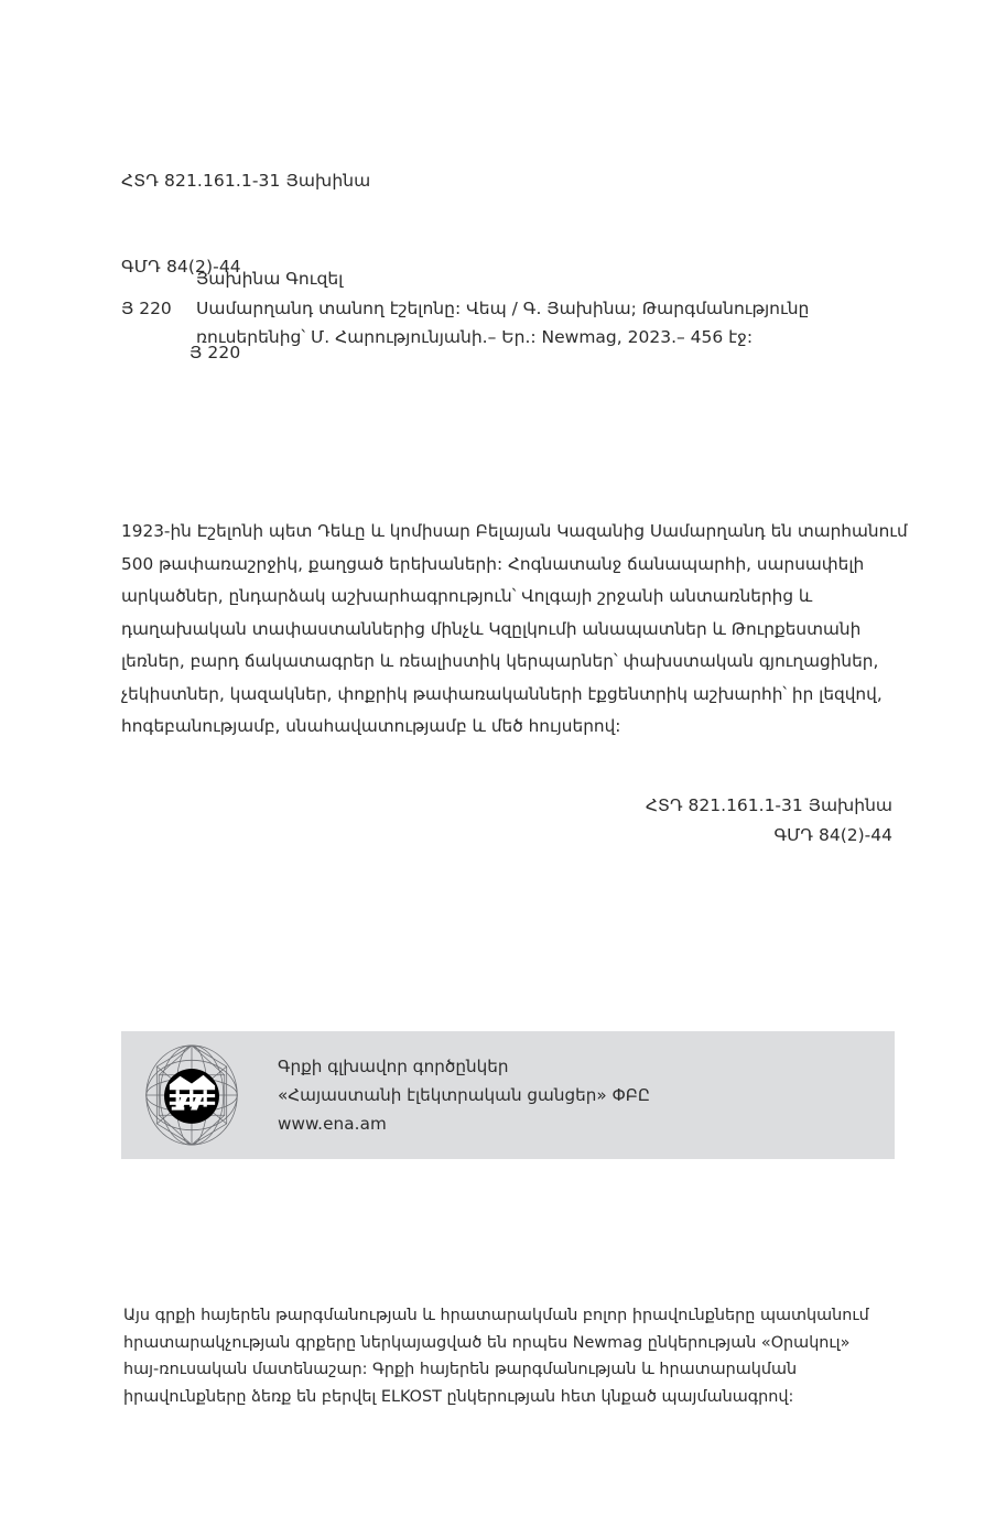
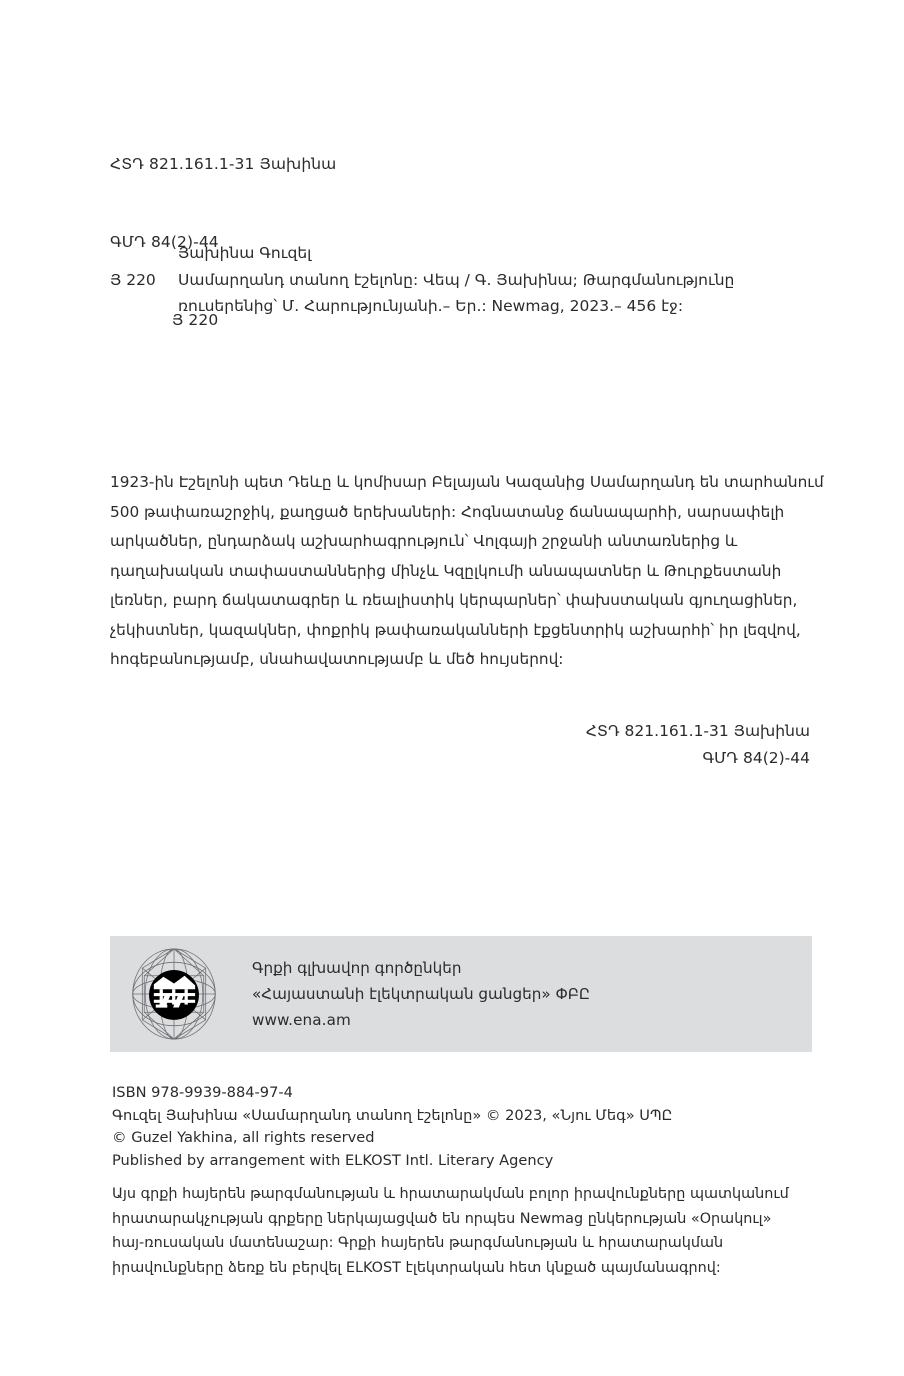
  ՀՏԴ 821.161.1-31 Յախինա
  ԳՄԴ 84(2)-44
  Յ 220
  Յախինա Գուզել
  Յ 220
  Սամարղանդ տանող էշելոնը: Վեպ / Գ. Յախինա; Թարգմանությունը
  ռուսերենից՝ Մ. Հարությունյանի.– Եր.: Newmag, 2023.– 456 էջ:
  1923-ին Էշելոնի պետ Դեևը և կոմիսար Բելայան Կազանից Սամարղանդ են տարհանում
  500 թափառաշրջիկ, քաղցած երեխաների: Հոգնատանջ ճանապարհի, սարսափելի
  արկածներ, ընդարձակ աշխարհագրություն՝ Վոլգայի շրջանի անտառներից և
  դաղախական տափաստաններից մինչև Կզըլկումի անապատներ և Թուրքեստանի
  լեռներ, բարդ ճակատագրեր և ռեալիստիկ կերպարներ՝ փախստական գյուղացիներ,
  չեկիստներ, կազակներ, փոքրիկ թափառականների էքցենտրիկ աշխարհի՝ իր լեզվով,
  հոգեբանությամբ, սնահավատությամբ և մեծ հույսերով:
  ՀՏԴ 821.161.1-31 Յախինա
  ԳՄԴ 84(2)-44
  Գրքի գլխավոր գործընկեր
  «Հայաստանի էլեկտրական ցանցեր» ՓԲԸ
  www.ena.am
+ ISBN 978-9939-884-97-4
+ Գուզել Յախինա «Սամարղանդ տանող էշելոնը» © 2023, «Նյու Մեգ» ՍՊԸ
+ © Guzel Yakhina, all rights reserved
+ Published by arrangement with ELKOST Intl. Literary Agency
  Այս գրքի հայերեն թարգմանության և հրատարակման բոլոր իրավունքները պատկանում
  հրատարակչության գրքերը ներկայացված են որպես Newmag ընկերության «Օրակուլ»
  հայ-ռուսական մատենաշար: Գրքի հայերեն թարգմանության և հրատարակման
- իրավունքները ձեռք են բերվել ELKOST ընկերության հետ կնքած պայմանագրով:
+ իրավունքները ձեռք են բերվել ELKOST էլեկտրական հետ կնքած պայմանագրով:
